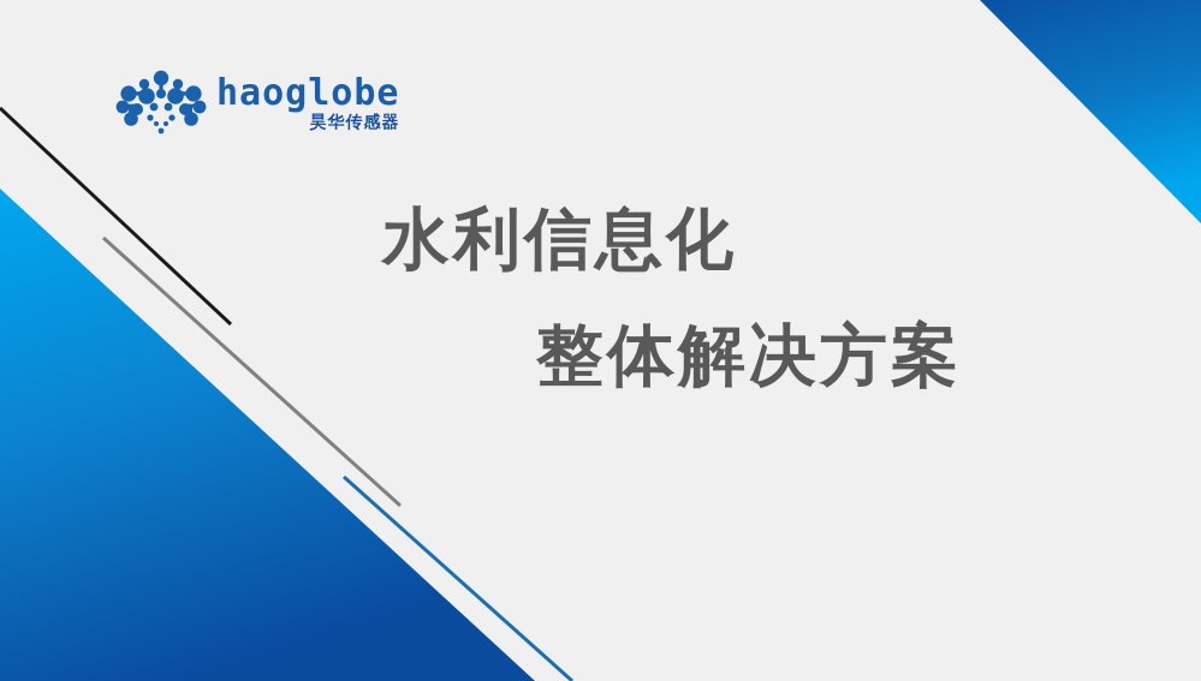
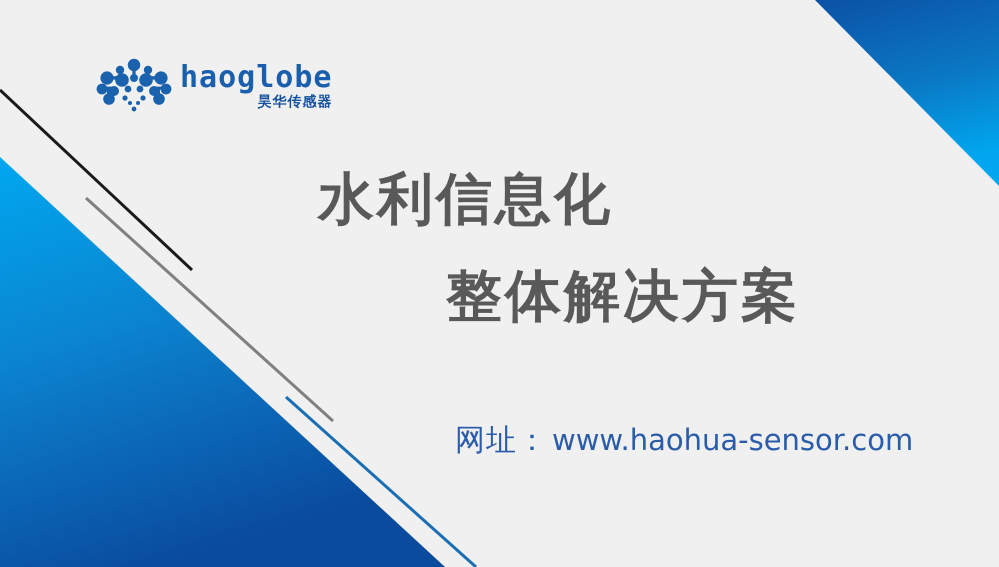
  haoglobe
  昊华传感器
  水利信息化
  整体解决方案
+ 网址：
+ www.haohua-sensor.com
